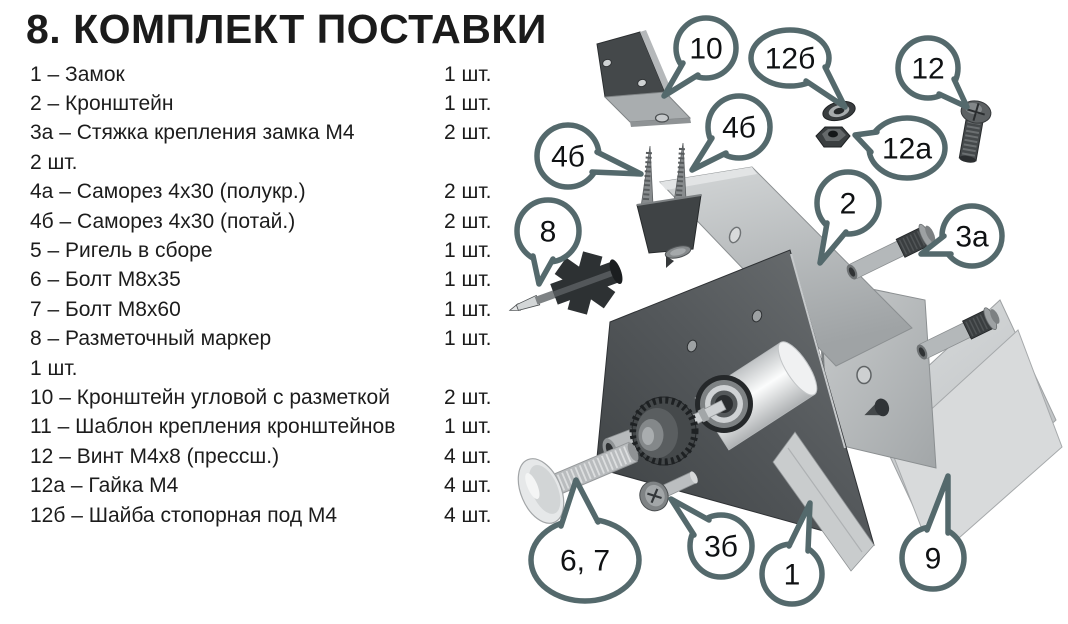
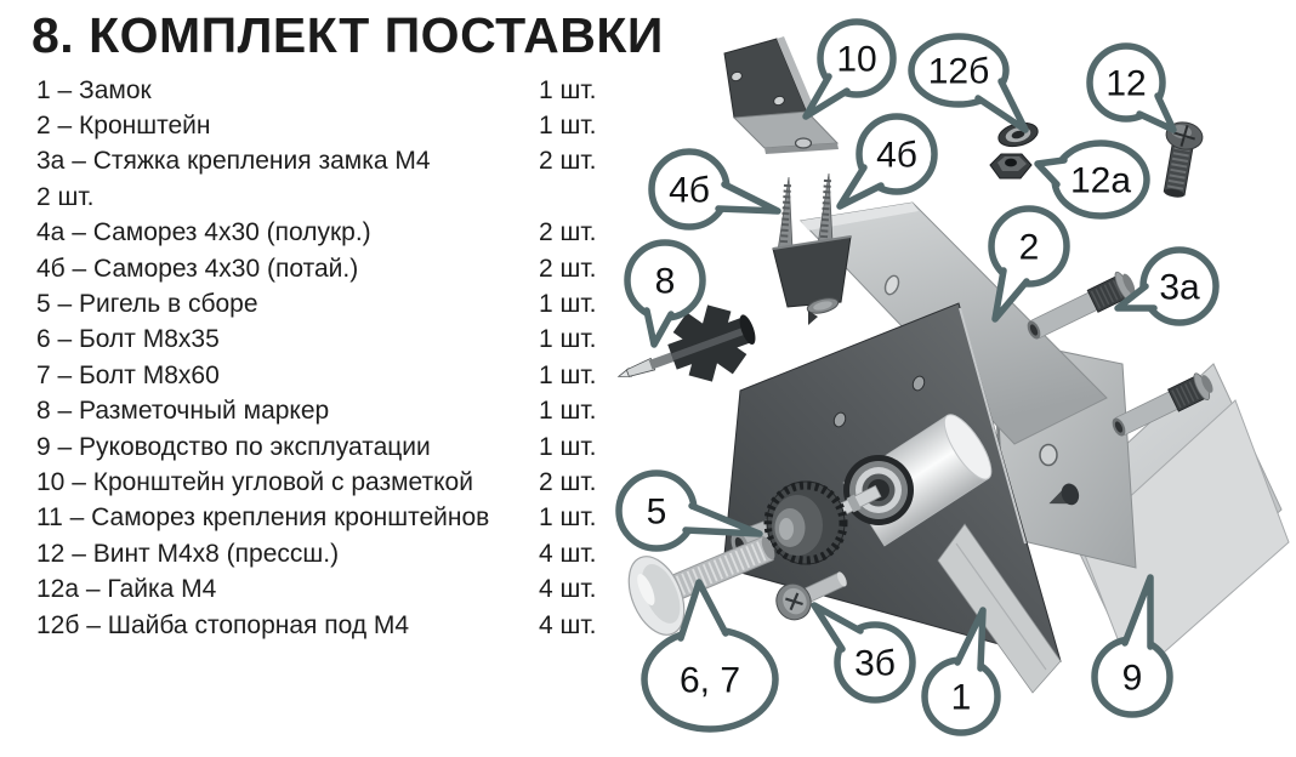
  8. КОМПЛЕКТ ПОСТАВКИ
  1 – Замок
  1 шт.
  2 – Кронштейн
  1 шт.
  3а – Стяжка крепления замка М4
  2 шт.
  2 шт.
  4а – Саморез 4х30 (полукр.)
  2 шт.
  4б – Саморез 4х30 (потай.)
  2 шт.
  5 – Ригель в сборе
  1 шт.
  6 – Болт М8х35
  1 шт.
  7 – Болт М8х60
  1 шт.
  8 – Разметочный маркер
  1 шт.
+ 9 – Руководство по эксплуатации
  1 шт.
  10 – Кронштейн угловой с разметкой
  2 шт.
- 11 – Шаблон крепления кронштейнов
+ 11 – Саморез крепления кронштейнов
  1 шт.
  12 – Винт М4х8 (прессш.)
  4 шт.
  12а – Гайка М4
  4 шт.
  12б – Шайба стопорная под М4
  4 шт.
  10
  12б
  12
  4б
  4б
  12а
  2
  3а
  8
+ 5
  6, 7
  3б
  1
  9
